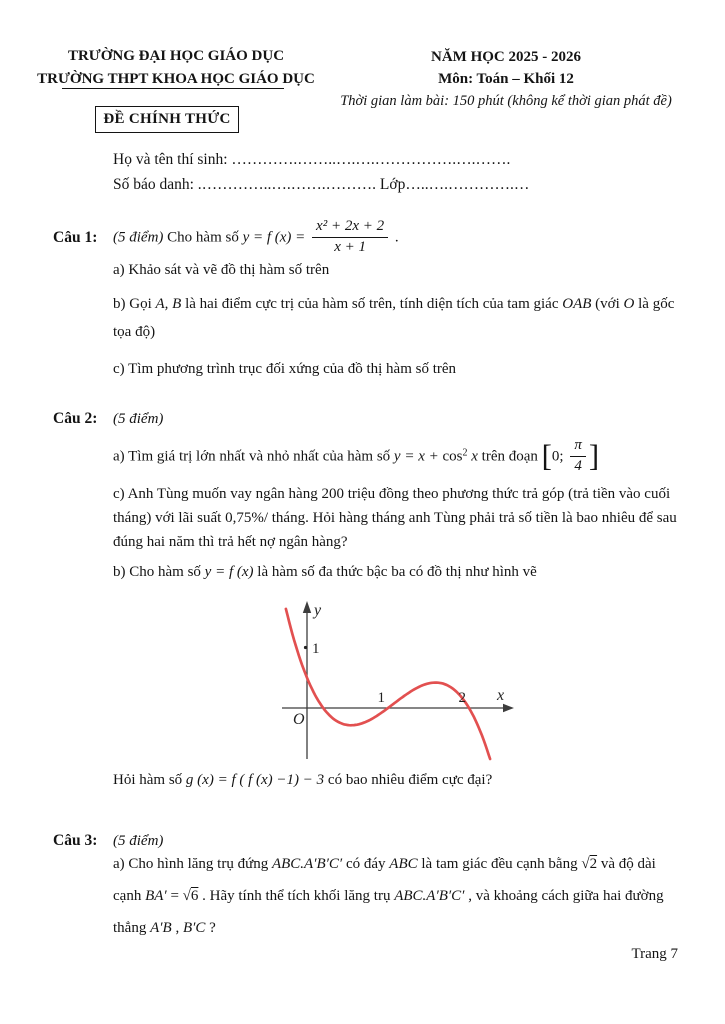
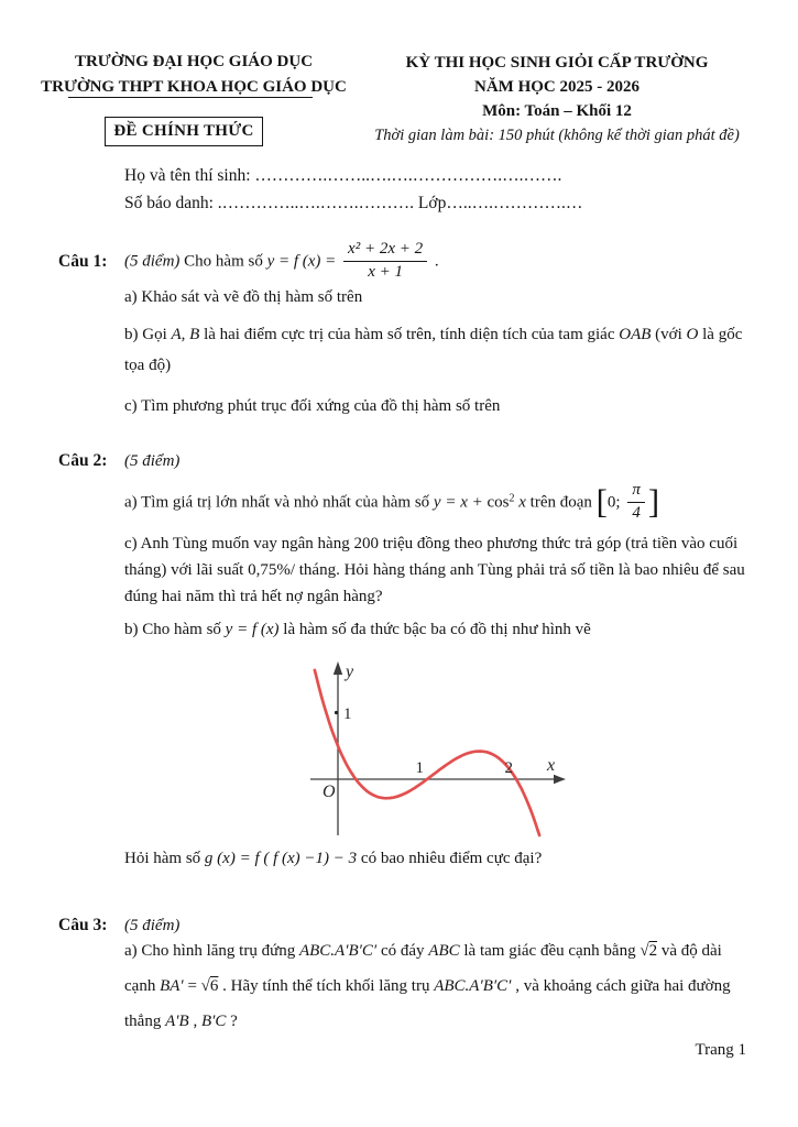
  TRƯỜNG ĐẠI HỌC GIÁO DỤC
  TRƯỜNG THPT KHOA HỌC GIÁO DỤC
+ KỲ THI HỌC SINH GIỎI CẤP TRƯỜNG
  NĂM HỌC 2025 - 2026
  Môn: Toán – Khối 12
  Thời gian làm bài: 150 phút (không kể thời gian phát đề)
  ĐỀ CHÍNH THỨC
  Họ và tên thí sinh: ………….……..….….…………….….…….
  Số báo danh: .…………..….…….………. Lớp…..….………….…
  Câu 1:
  (5 điểm) Cho hàm số y = f (x) =
  x² + 2x + 2
  x + 1
  .
  a) Khảo sát và vẽ đồ thị hàm số trên
  b) Gọi A, B là hai điểm cực trị của hàm số trên, tính diện tích của tam giác OAB (với O là gốc
  tọa độ)
- c) Tìm phương trình trục đối xứng của đồ thị hàm số trên
+ c) Tìm phương phút trục đối xứng của đồ thị hàm số trên
  Câu 2:
  (5 điểm)
  a) Tìm giá trị lớn nhất và nhỏ nhất của hàm số y = x + cos2 x trên đoạn [0;
  π
  4
  ]
  c) Anh Tùng muốn vay ngân hàng 200 triệu đồng theo phương thức trả góp (trả tiền vào cuối
  tháng) với lãi suất 0,75%/ tháng. Hỏi hàng tháng anh Tùng phải trả số tiền là bao nhiêu để sau
  đúng hai năm thì trả hết nợ ngân hàng?
  b) Cho hàm số y = f (x) là hàm số đa thức bậc ba có đồ thị như hình vẽ
  1
  2
  1
  x
  y
  O
  Hỏi hàm số g (x) = f ( f (x) −1) − 3 có bao nhiêu điểm cực đại?
  Câu 3:
  (5 điểm)
  a) Cho hình lăng trụ đứng ABC.A′B′C′ có đáy ABC là tam giác đều cạnh bằng √2 và độ dài
  cạnh BA′ = √6 . Hãy tính thể tích khối lăng trụ ABC.A′B′C′ , và khoảng cách giữa hai đường
  thẳng A′B , B′C ?
- Trang 7
+ Trang 1
